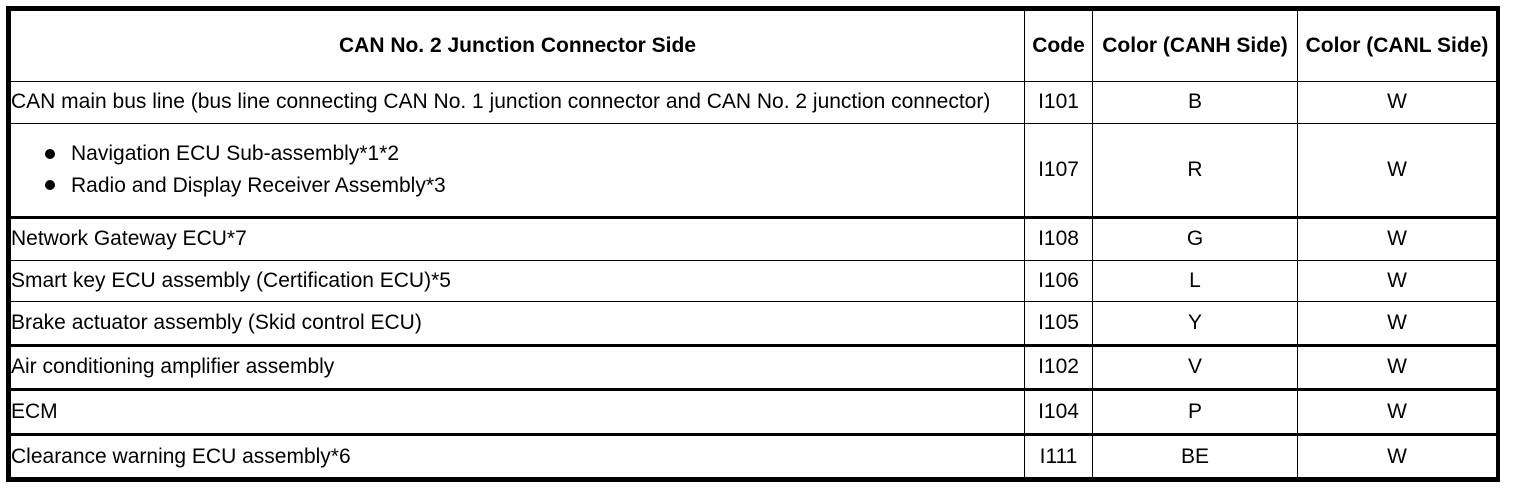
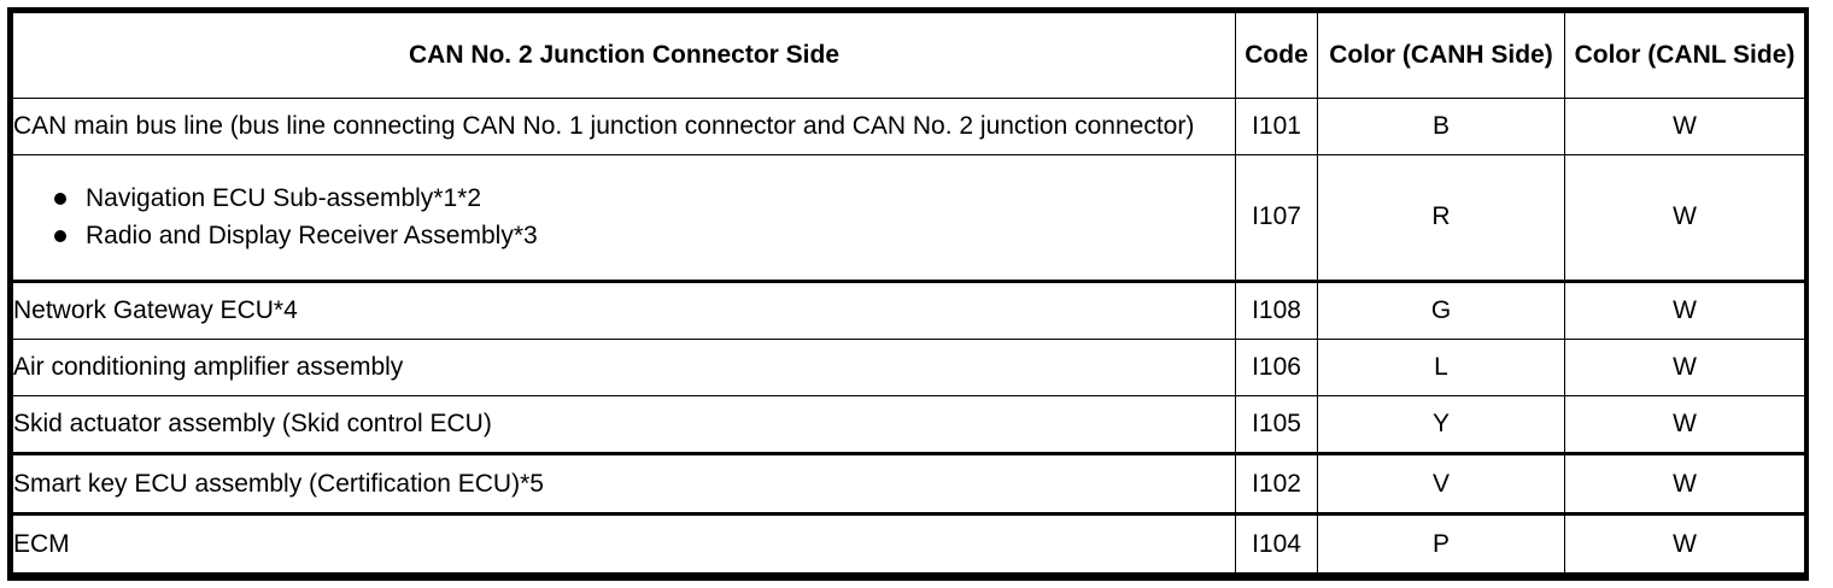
  CAN No. 2 Junction Connector Side	Code	Color (CANH Side)	Color (CANL Side)
  CAN main bus line (bus line connecting CAN No. 1 junction connector and CAN No. 2 junction connector)	I101	B	W
  Navigation ECU Sub-assembly*1*2 Radio and Display Receiver Assembly*3	I107	R	W
- Network Gateway ECU*7	I108	G	W
+ Network Gateway ECU*4	I108	G	W
- Smart key ECU assembly (Certification ECU)*5	I106	L	W
+ Air conditioning amplifier assembly	I106	L	W
- Brake actuator assembly (Skid control ECU)	I105	Y	W
+ Skid actuator assembly (Skid control ECU)	I105	Y	W
- Air conditioning amplifier assembly	I102	V	W
+ Smart key ECU assembly (Certification ECU)*5	I102	V	W
  ECM	I104	P	W
- Clearance warning ECU assembly*6	I111	BE	W
